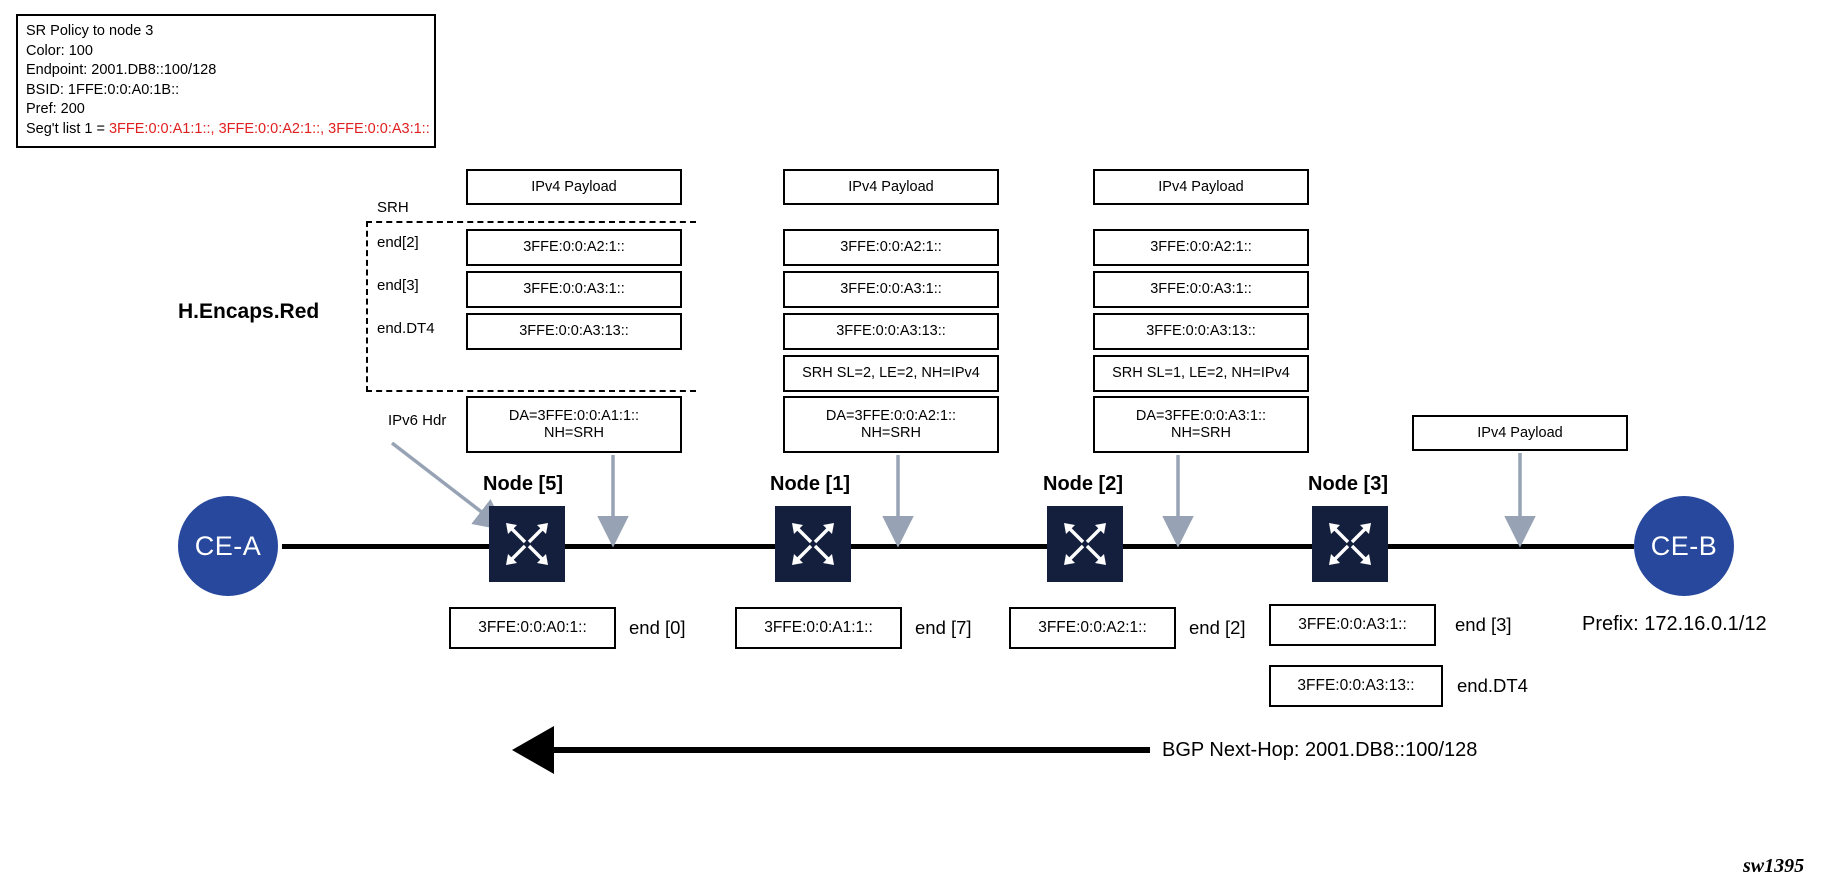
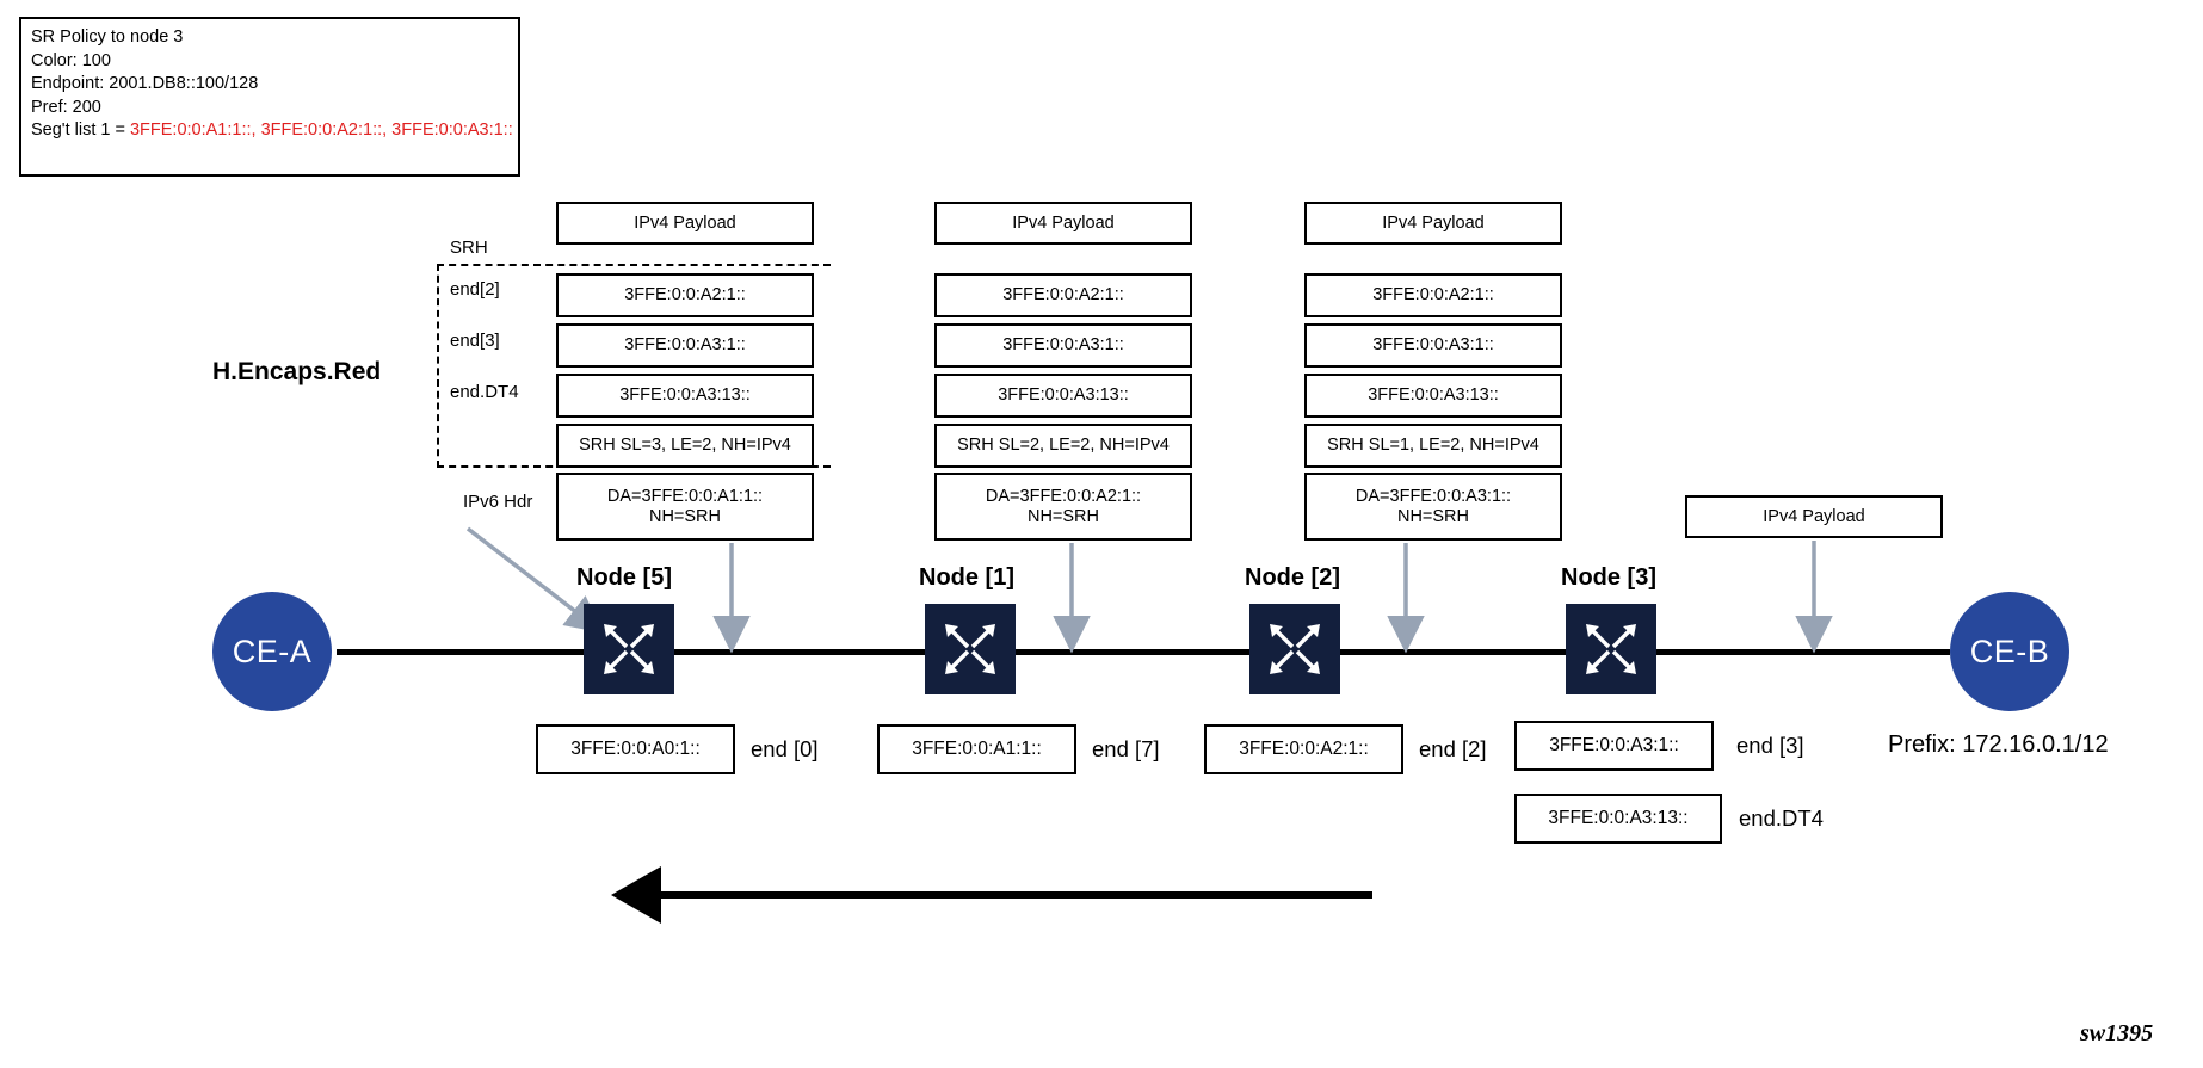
  SR Policy to node 3
  Color: 100
  Endpoint: 2001.DB8::100/128
- BSID: 1FFE:0:0:A0:1B::
  Pref: 200
  Seg't list 1 = 3FFE:0:0:A1:1::, 3FFE:0:0:A2:1::, 3FFE:0:0:A3:1::
  H.Encaps.Red
  SRH
  end[2]
  end[3]
  end.DT4
  IPv6 Hdr
  IPv4 Payload
  3FFE:0:0:A2:1::
  3FFE:0:0:A3:1::
  3FFE:0:0:A3:13::
+ SRH SL=3, LE=2, NH=IPv4
  DA=3FFE:0:0:A1:1::
  NH=SRH
  IPv4 Payload
  3FFE:0:0:A2:1::
  3FFE:0:0:A3:1::
  3FFE:0:0:A3:13::
  SRH SL=2, LE=2, NH=IPv4
  DA=3FFE:0:0:A2:1::
  NH=SRH
  IPv4 Payload
  3FFE:0:0:A2:1::
  3FFE:0:0:A3:1::
  3FFE:0:0:A3:13::
  SRH SL=1, LE=2, NH=IPv4
  DA=3FFE:0:0:A3:1::
  NH=SRH
  IPv4 Payload
  CE-A
  CE-B
  Node [5]
  Node [1]
  Node [2]
  Node [3]
  3FFE:0:0:A0:1::
  end [0]
  3FFE:0:0:A1:1::
  end [7]
  3FFE:0:0:A2:1::
  end [2]
  3FFE:0:0:A3:1::
  end [3]
  3FFE:0:0:A3:13::
  end.DT4
  Prefix: 172.16.0.1/12
- BGP Next-Hop: 2001.DB8::100/128
  sw1395
